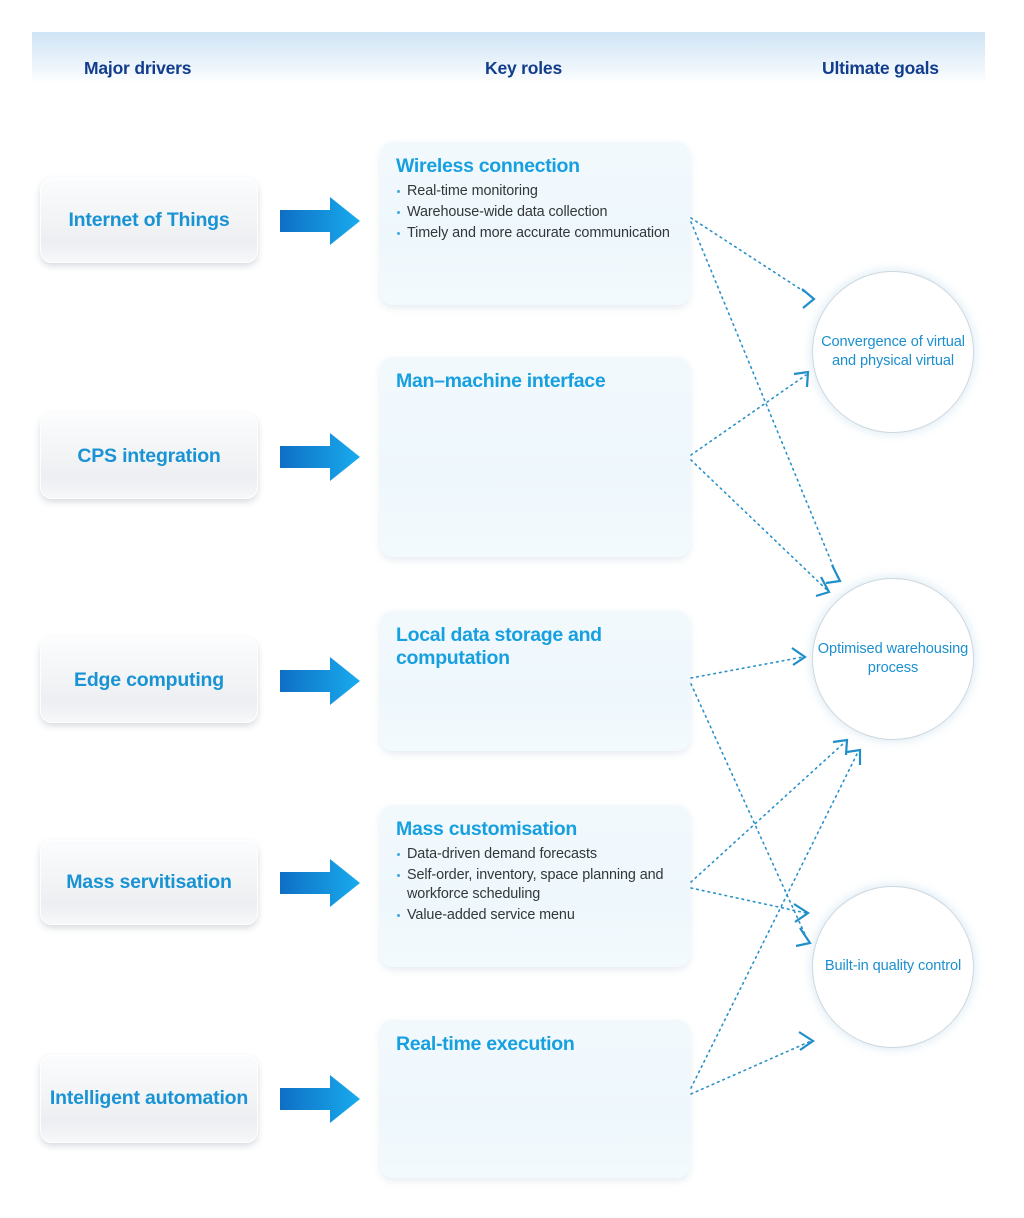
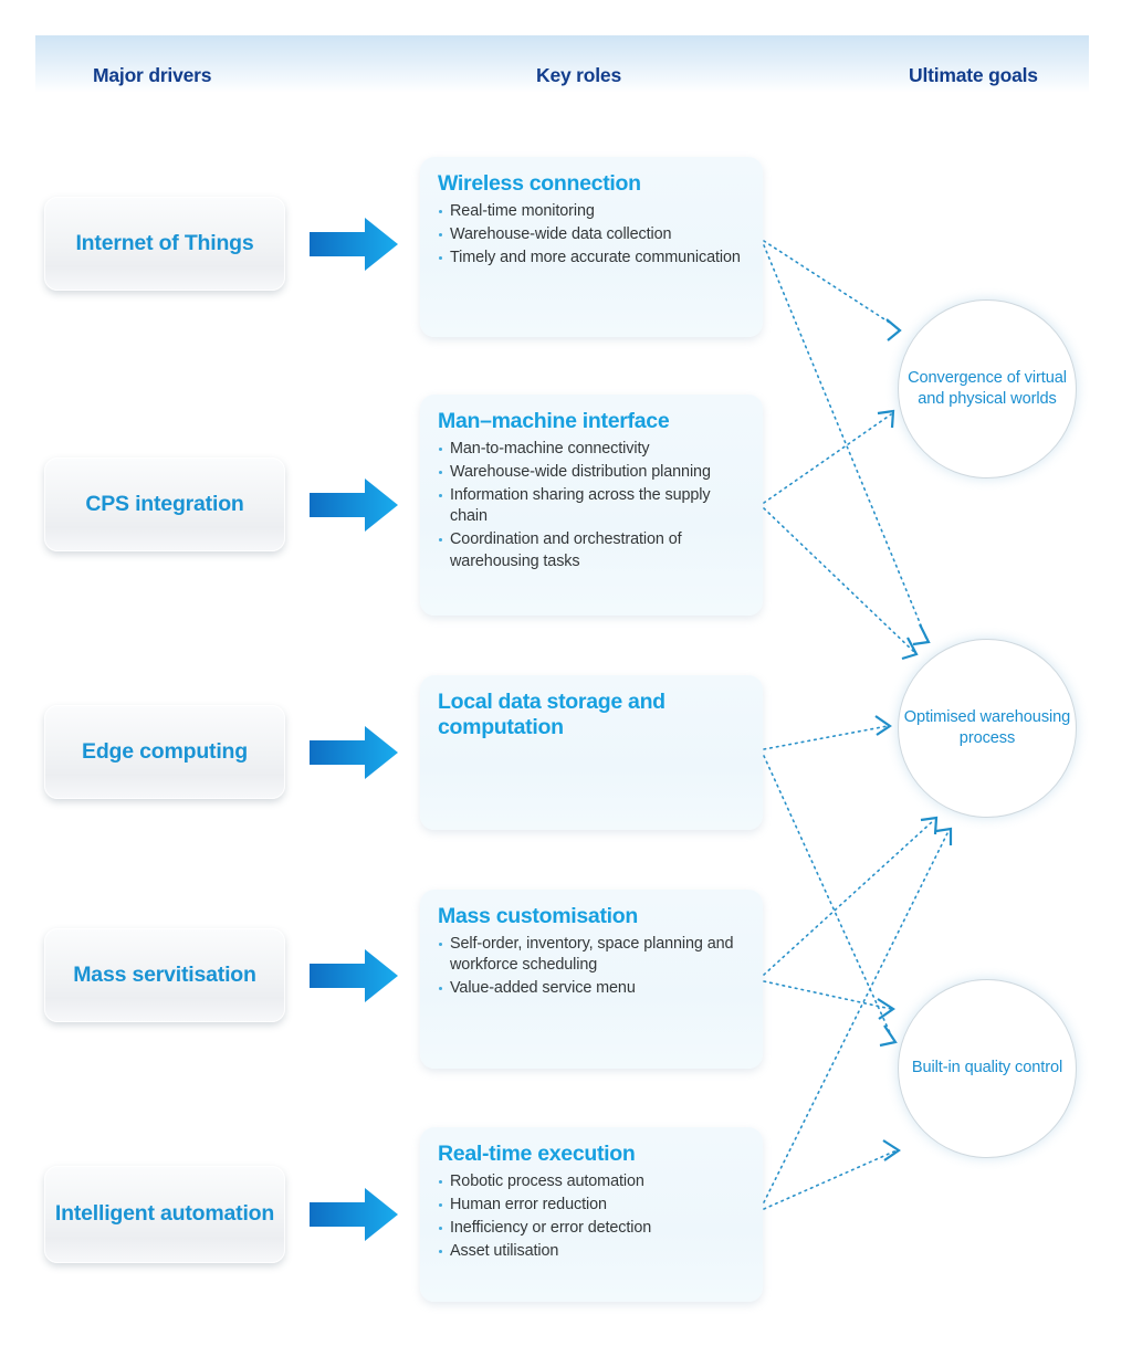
  Major drivers
  Key roles
  Ultimate goals
  Internet of Things
  Wireless connection
  Real-time monitoring
  Warehouse-wide data collection
  Timely and more accurate communication
  CPS integration
  Man–machine interface
+ Man-to-machine connectivity
+ Warehouse-wide distribution planning
+ Information sharing across the supply chain
+ Coordination and orchestration of warehousing tasks
  Edge computing
  Local data storage and computation
  Mass servitisation
  Mass customisation
- Data-driven demand forecasts
  Self-order, inventory, space planning and workforce scheduling
  Value-added service menu
  Intelligent automation
  Real-time execution
+ Robotic process automation
+ Human error reduction
+ Inefficiency or error detection
+ Asset utilisation
- Convergence of virtual and physical virtual
+ Convergence of virtual and physical worlds
  Optimised warehousing process
  Built-in quality control
